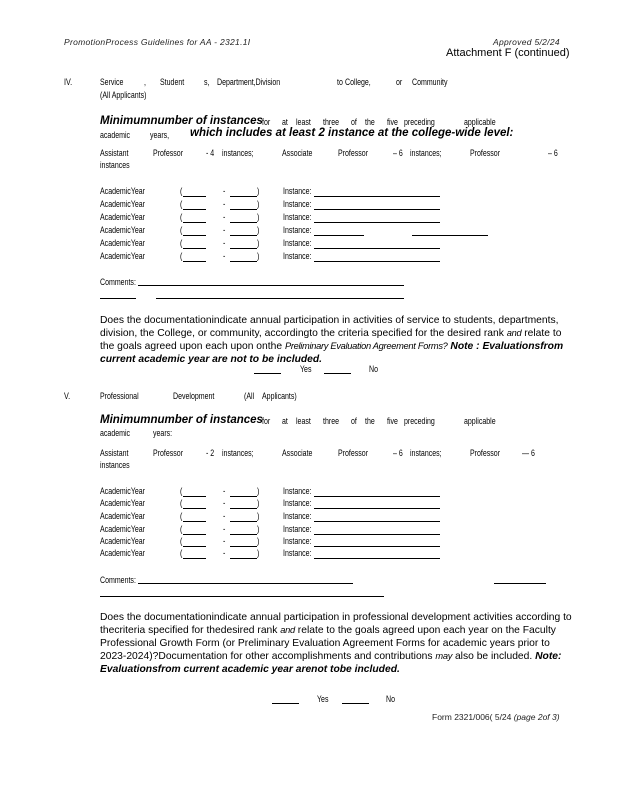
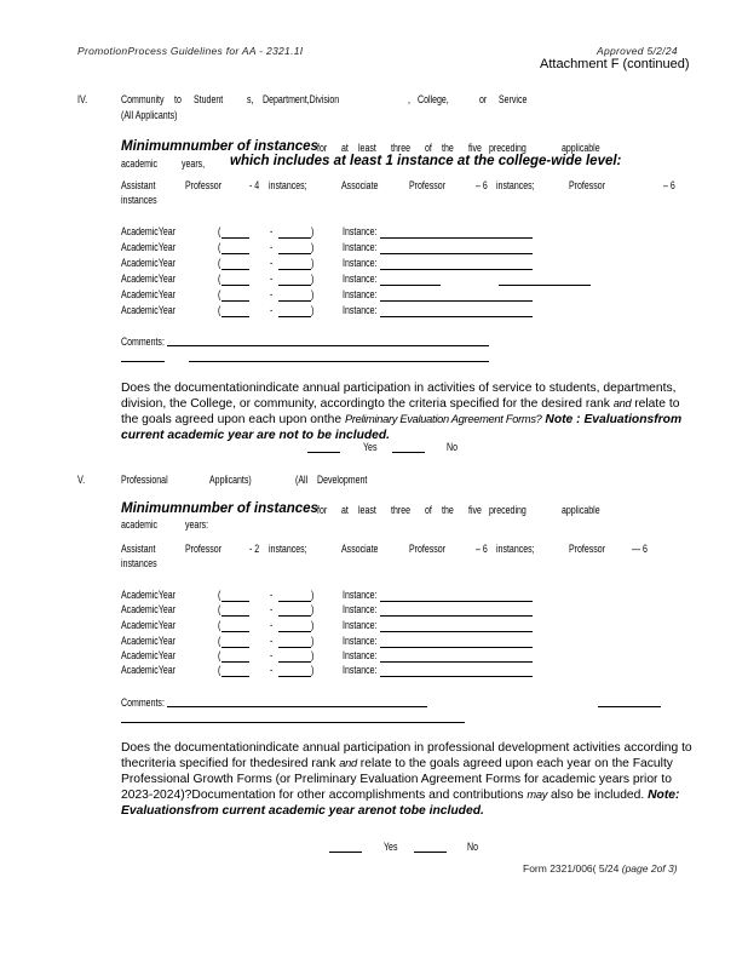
  PromotionProcess Guidelines for AA - 2321.1I
  Approved 5/2/24
  Attachment F (continued)
  IV.
- Service
+ Community
- ,
+ to
  Student
  s,
  Department,Division
- to
+ ,
  College,
  or
- Community
+ Service
  (All Applicants)
  Minimumnumber of instances
  for
  at
  least
  three
  of
  the
  five
  preceding
  applicable
  academic
  years,
- which includes at least 2 instance at the college-wide level:
+ which includes at least 1 instance at the college-wide level:
  Assistant
  Professor
  - 4
  instances;
  Associate
  Professor
  – 6
  instances;
  Professor
  – 6
  instances
  AcademicYear
  (
  -
  )
  Instance:
  AcademicYear
  (
  -
  )
  Instance:
  AcademicYear
  (
  -
  )
  Instance:
  AcademicYear
  (
  -
  )
  Instance:
  AcademicYear
  (
  -
  )
  Instance:
  AcademicYear
  (
  -
  )
  Instance:
  Comments:
  Does the documentationindicate annual participation in activities of service to students, departments, division, the College, or community, accordingto the criteria specified for the desired rank and relate to the goals agreed upon each upon onthe Preliminary Evaluation Agreement Forms? Note : Evaluationsfrom current academic year are not to be included.
  Yes
  No
  V.
  Professional
- Development
+ Applicants)
  (All
- Applicants)
+ Development
  Minimumnumber of instances
  for
  at
  least
  three
  of
  the
  five
  preceding
  applicable
  academic
  years:
  Assistant
  Professor
  - 2
  instances;
  Associate
  Professor
  – 6
  instances;
  Professor
  — 6
  instances
  AcademicYear
  (
  -
  )
  Instance:
  AcademicYear
  (
  -
  )
  Instance:
  AcademicYear
  (
  -
  )
  Instance:
  AcademicYear
  (
  -
  )
  Instance:
  AcademicYear
  (
  -
  )
  Instance:
  AcademicYear
  (
  -
  )
  Instance:
  Comments:
- Does the documentationindicate annual participation in professional development activities according to thecriteria specified for thedesired rank and relate to the goals agreed upon each year on the Faculty Professional Growth Form (or Preliminary Evaluation Agreement Forms for academic years prior to 2023-2024)?Documentation for other accomplishments and contributions may also be included. Note: Evaluationsfrom current academic year arenot tobe included.
+ Does the documentationindicate annual participation in professional development activities according to thecriteria specified for thedesired rank and relate to the goals agreed upon each year on the Faculty Professional Growth Forms (or Preliminary Evaluation Agreement Forms for academic years prior to 2023-2024)?Documentation for other accomplishments and contributions may also be included. Note: Evaluationsfrom current academic year arenot tobe included.
  Yes
  No
  Form 2321/006( 5/24 (page 2of 3)
